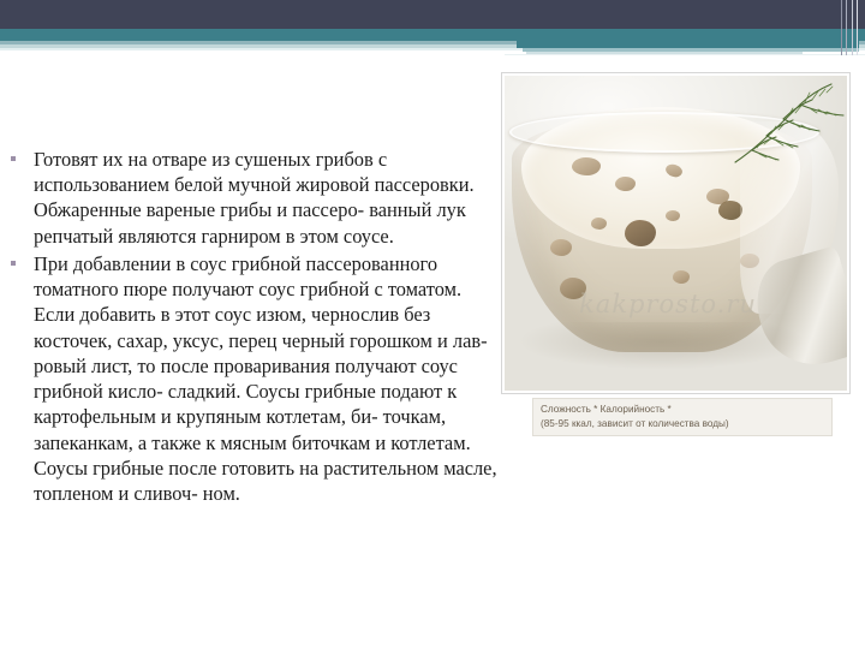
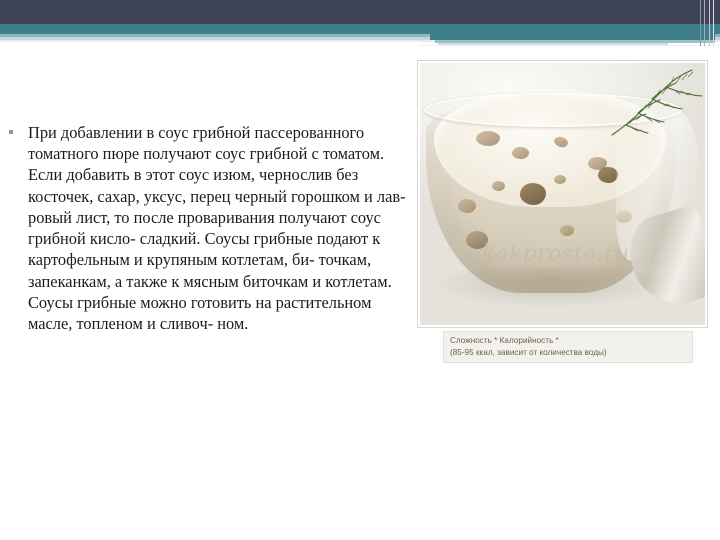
- Готовят их на отваре из сушеных грибов с использованием белой мучной жировой пассеровки. Обжаренные вареные грибы и пассеро- ванный лук репчатый являются гарниром в этом соусе.
- При добавлении в соус грибной пассерованного томатного пюре получают соус грибной с томатом. Если добавить в этот соус изюм, чернослив без косточек, сахар, уксус, перец черный горошком и лав- ровый лист, то после проваривания получают соус грибной кисло- сладкий. Соусы грибные подают к картофельным и крупяным котлетам, би- точкам, запеканкам, а также к мясным биточкам и котлетам. Соусы грибные после готовить на растительном масле, топленом и сливоч- ном.
+ При добавлении в соус грибной пассерованного томатного пюре получают соус грибной с томатом. Если добавить в этот соус изюм, чернослив без косточек, сахар, уксус, перец черный горошком и лав- ровый лист, то после проваривания получают соус грибной кисло- сладкий. Соусы грибные подают к картофельным и крупяным котлетам, би- точкам, запеканкам, а также к мясным биточкам и котлетам. Соусы грибные можно готовить на растительном масле, топленом и сливоч- ном.
  kakprosto.ru
  Сложность * Калорийность *
  (85-95 ккал, зависит от количества воды)
